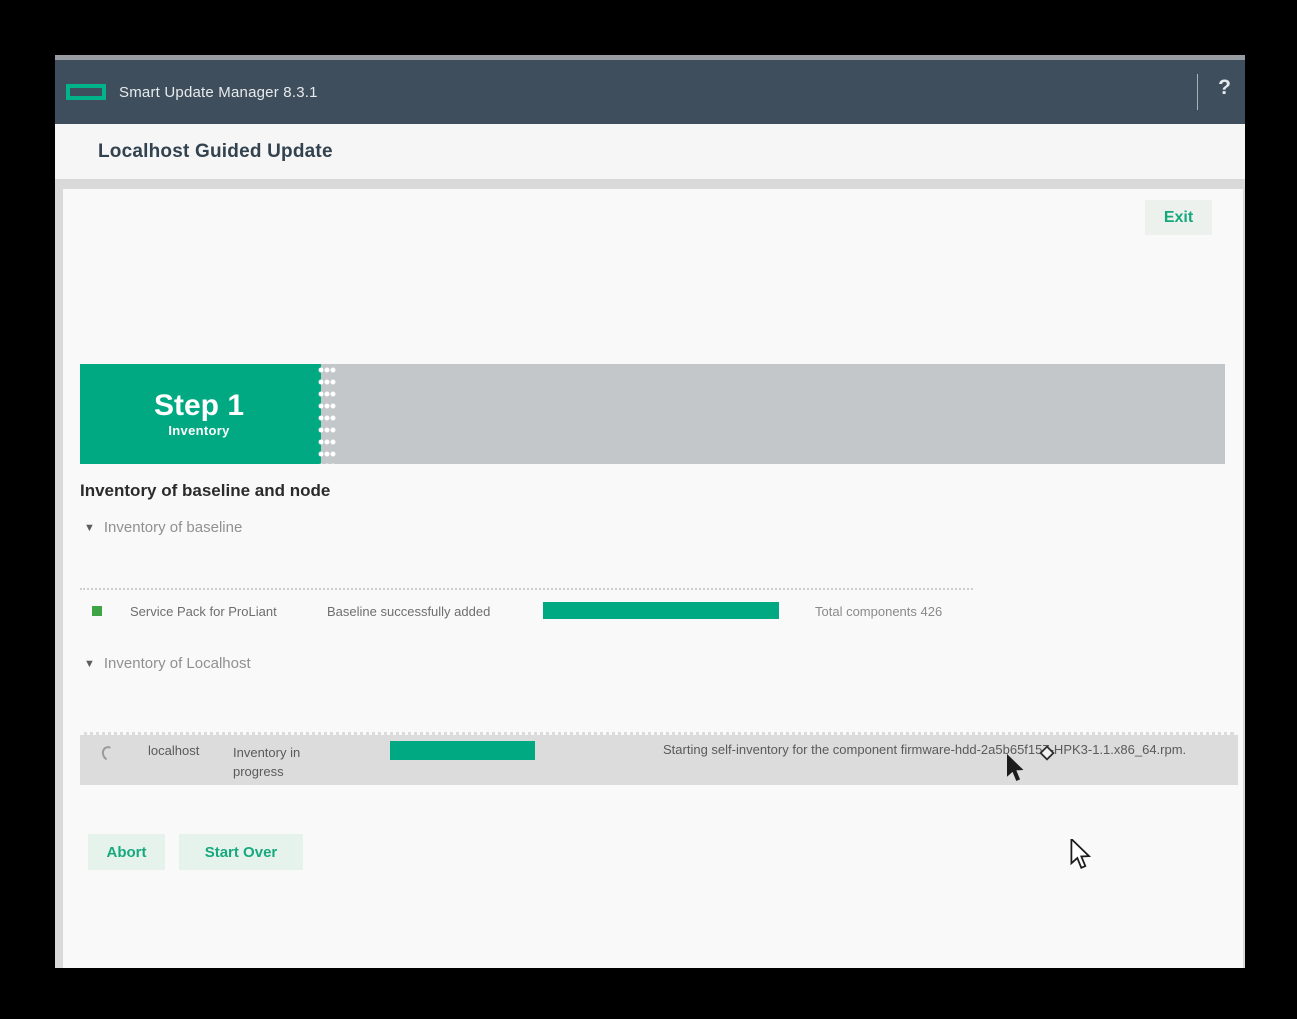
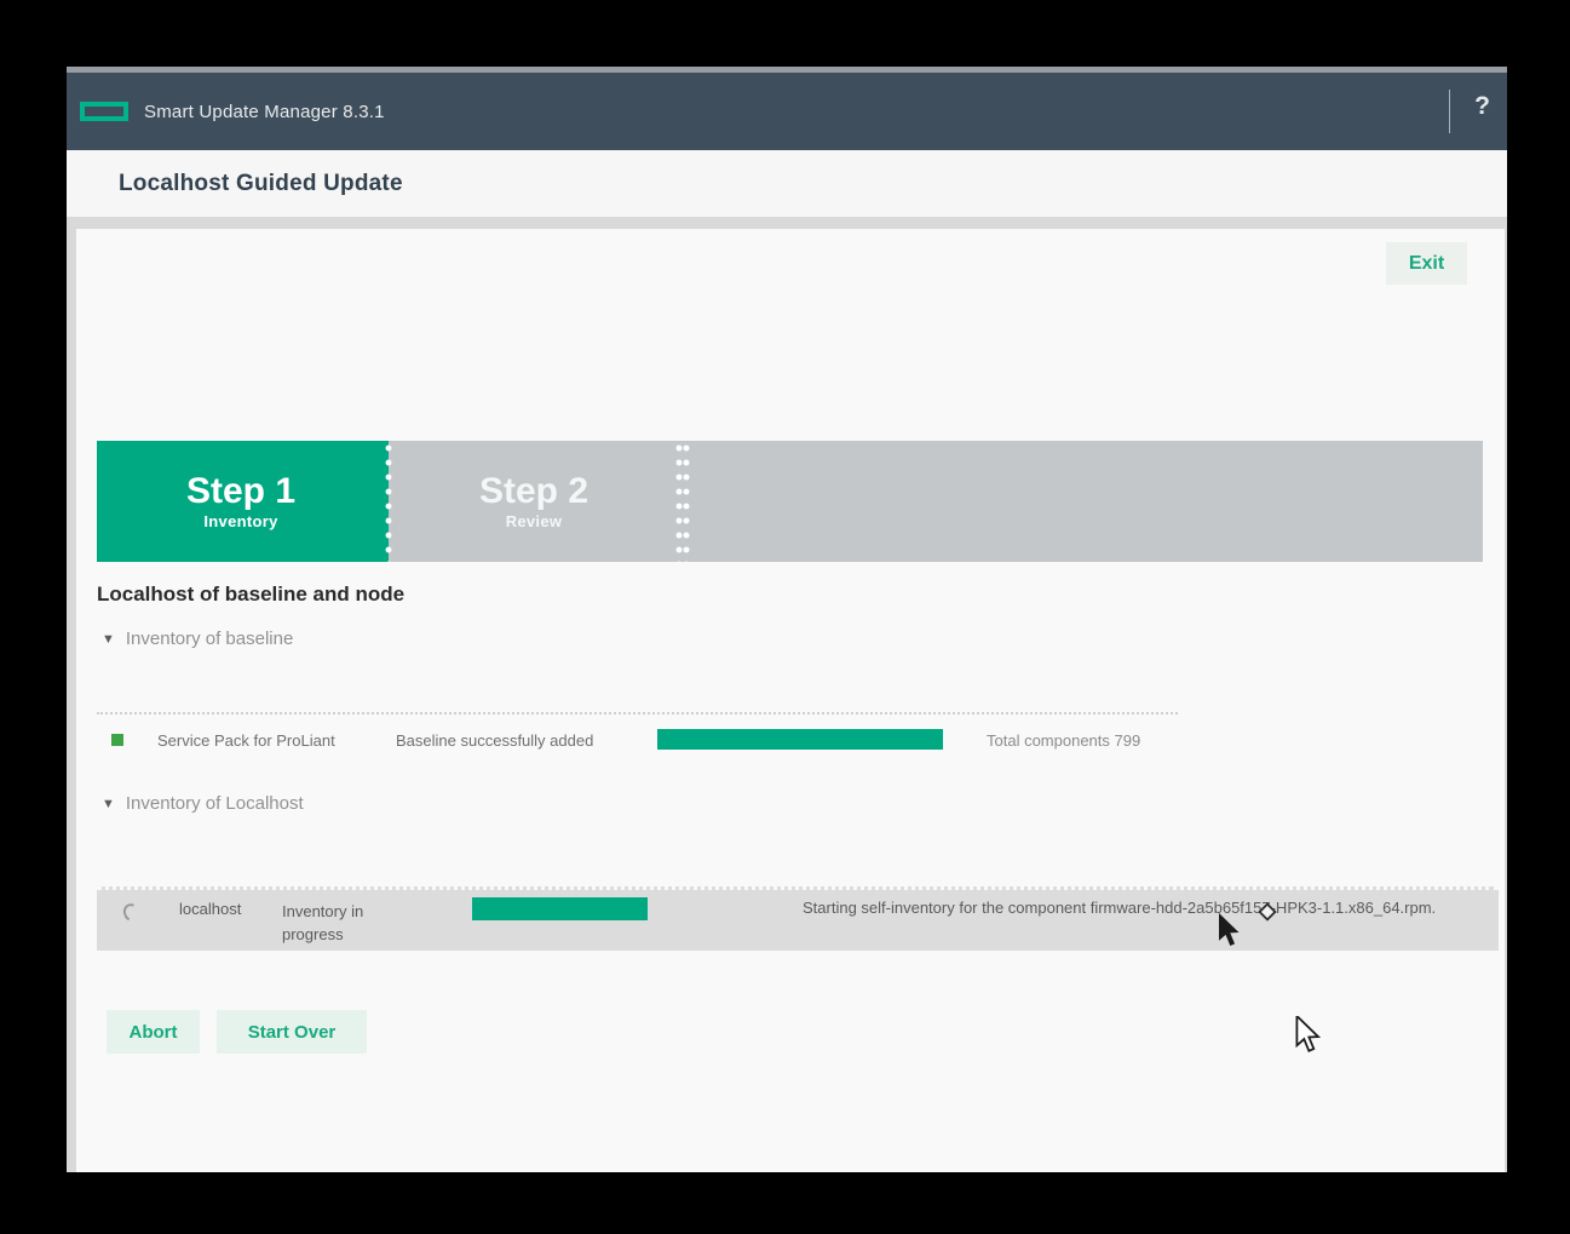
  Smart Update Manager 8.3.1
  ?
  Localhost Guided Update
  Exit
  Step 1
  Inventory
+ Step 2
+ Review
- Inventory of baseline and node
+ Localhost of baseline and node
  ▼
  Inventory of baseline
  Service Pack for ProLiant
  Baseline successfully added
- Total components 426
+ Total components 799
  ▼
  Inventory of Localhost
  localhost
  Inventory in progress
  Starting self-inventory for the component firmware-hdd-2a5b65f15-HPK3-1.1.x86_64.rpm.
  Abort
  Start Over
